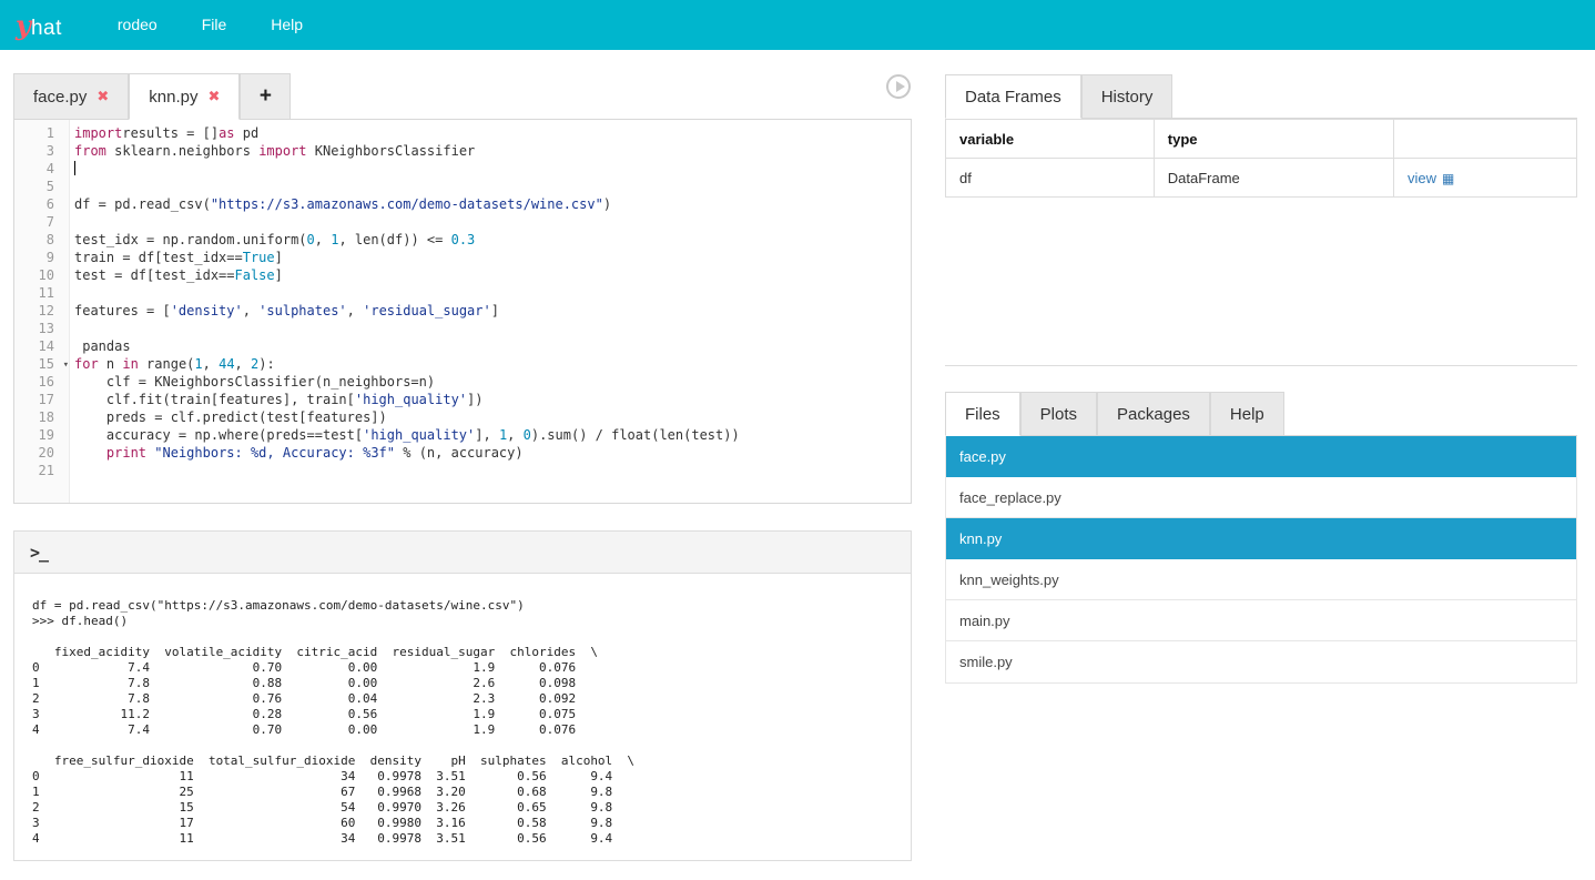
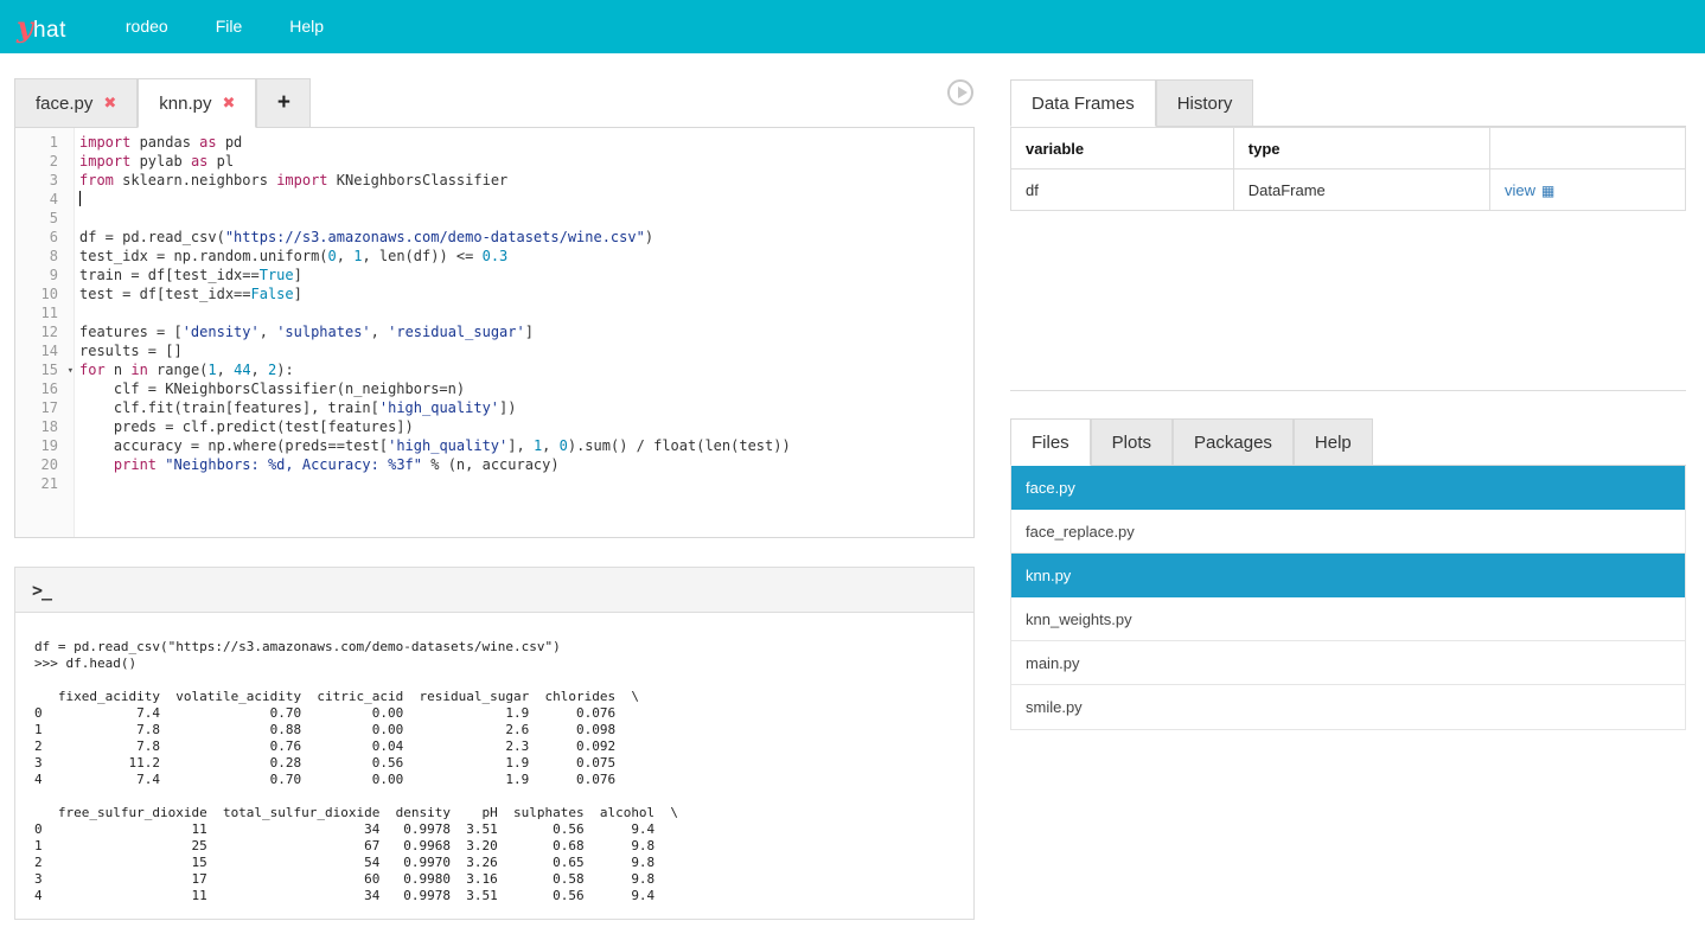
  y
  hat
  rodeo
  File
  Help
  face.py
  ✖
  knn.py
  ✖
  +
  1
- importresults = []as pd
+ import pandas as pd
+ 2
+ import pylab as pl
  3
  from sklearn.neighbors import KNeighborsClassifier
  4
  5
  6
  df = pd.read_csv("https://s3.amazonaws.com/demo-datasets/wine.csv")
- 7
  8
  test_idx = np.random.uniform(0, 1, len(df)) <= 0.3
  9
  train = df[test_idx==True]
  10
  test = df[test_idx==False]
  11
  12
  features = ['density', 'sulphates', 'residual_sugar']
- 13
  14
- pandas
+ results = []
  15
  ▾
  for n in range(1, 44, 2):
  16
  clf = KNeighborsClassifier(n_neighbors=n)
  17
  clf.fit(train[features], train['high_quality'])
  18
  preds = clf.predict(test[features])
  19
  accuracy = np.where(preds==test['high_quality'], 1, 0).sum() / float(len(test))
  20
  print "Neighbors: %d, Accuracy: %3f" % (n, accuracy)
  21
  >_
  df = pd.read_csv("https://s3.amazonaws.com/demo-datasets/wine.csv")
  >>> df.head()
  fixed_acidity volatile_acidity citric_acid residual_sugar chlorides \
  0 7.4 0.70 0.00 1.9 0.076
  1 7.8 0.88 0.00 2.6 0.098
  2 7.8 0.76 0.04 2.3 0.092
  3 11.2 0.28 0.56 1.9 0.075
  4 7.4 0.70 0.00 1.9 0.076
  free_sulfur_dioxide total_sulfur_dioxide density pH sulphates alcohol \
  0 11 34 0.9978 3.51 0.56 9.4
  1 25 67 0.9968 3.20 0.68 9.8
  2 15 54 0.9970 3.26 0.65 9.8
  3 17 60 0.9980 3.16 0.58 9.8
  4 11 34 0.9978 3.51 0.56 9.4
  Data Frames
  History
  variable	type
  df	DataFrame	view ▦
  Files
  Plots
  Packages
  Help
  face.py
  face_replace.py
  knn.py
  knn_weights.py
  main.py
  smile.py
